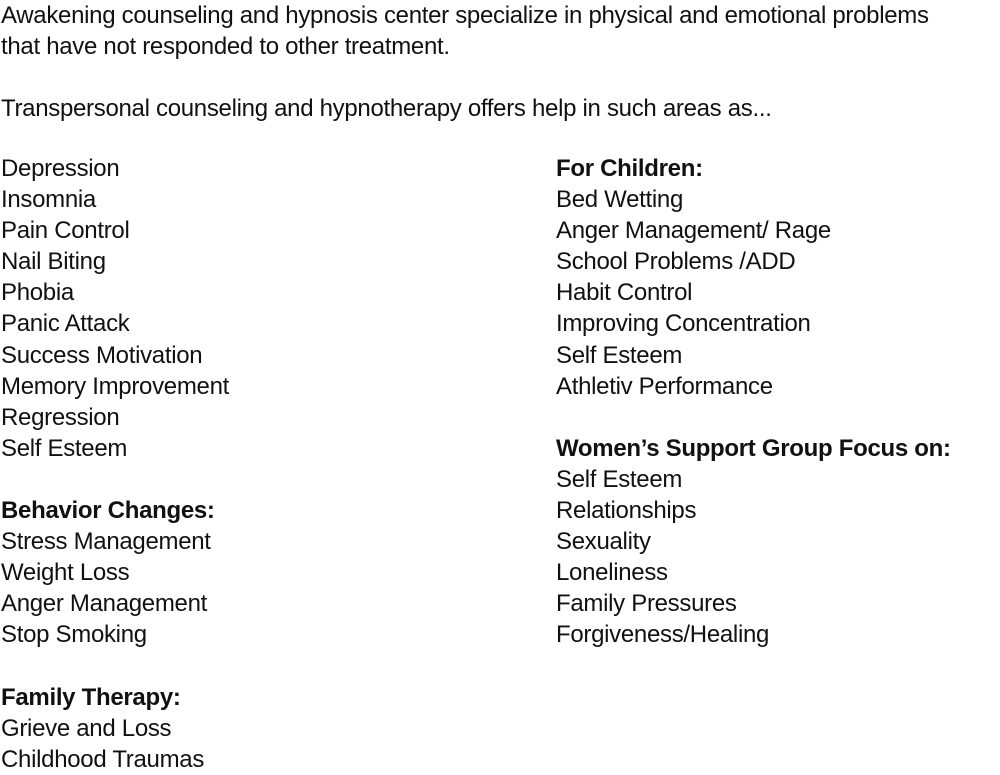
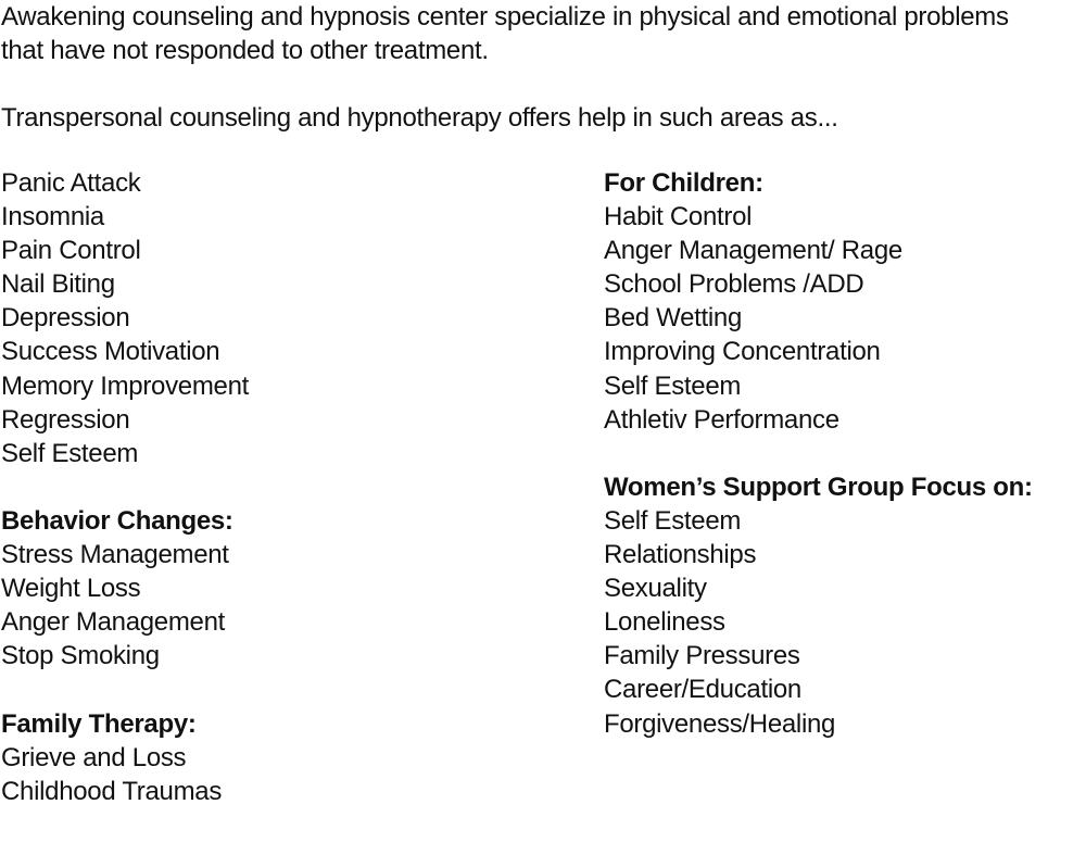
  Awakening counseling and hypnosis center specialize in physical and emotional problems
  that have not responded to other treatment.
  Transpersonal counseling and hypnotherapy offers help in such areas as...
- Depression
+ Panic Attack
  Insomnia
  Pain Control
  Nail Biting
- Phobia
- Panic Attack
+ Depression
  Success Motivation
  Memory Improvement
  Regression
  Self Esteem
  Behavior Changes:
  Stress Management
  Weight Loss
  Anger Management
  Stop Smoking
  Family Therapy:
  Grieve and Loss
  Childhood Traumas
  For Children:
- Bed Wetting
+ Habit Control
  Anger Management/ Rage
  School Problems /ADD
- Habit Control
+ Bed Wetting
  Improving Concentration
  Self Esteem
  Athletiv Performance
  Women’s Support Group Focus on:
  Self Esteem
  Relationships
  Sexuality
  Loneliness
  Family Pressures
+ Career/Education
  Forgiveness/Healing
